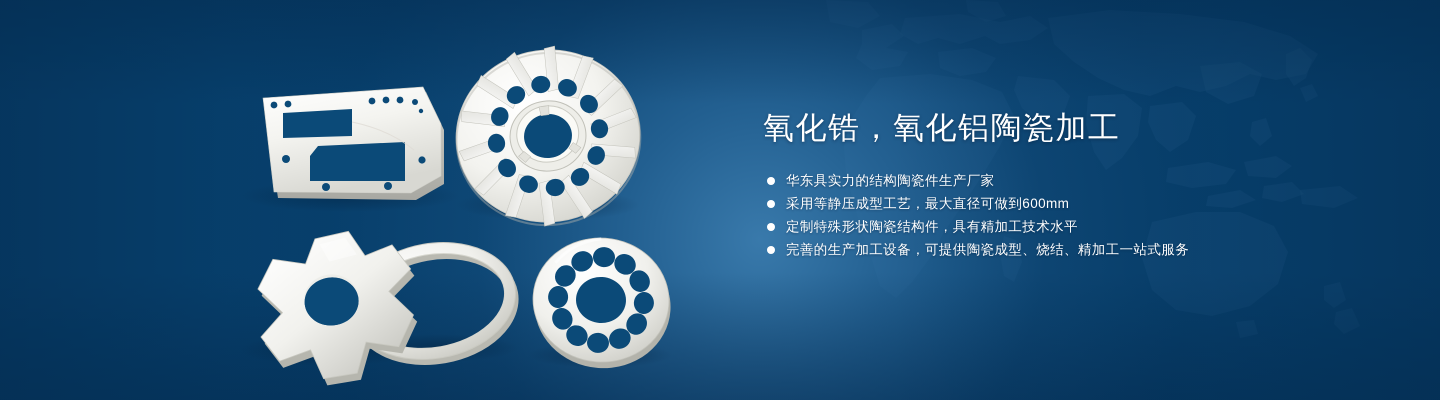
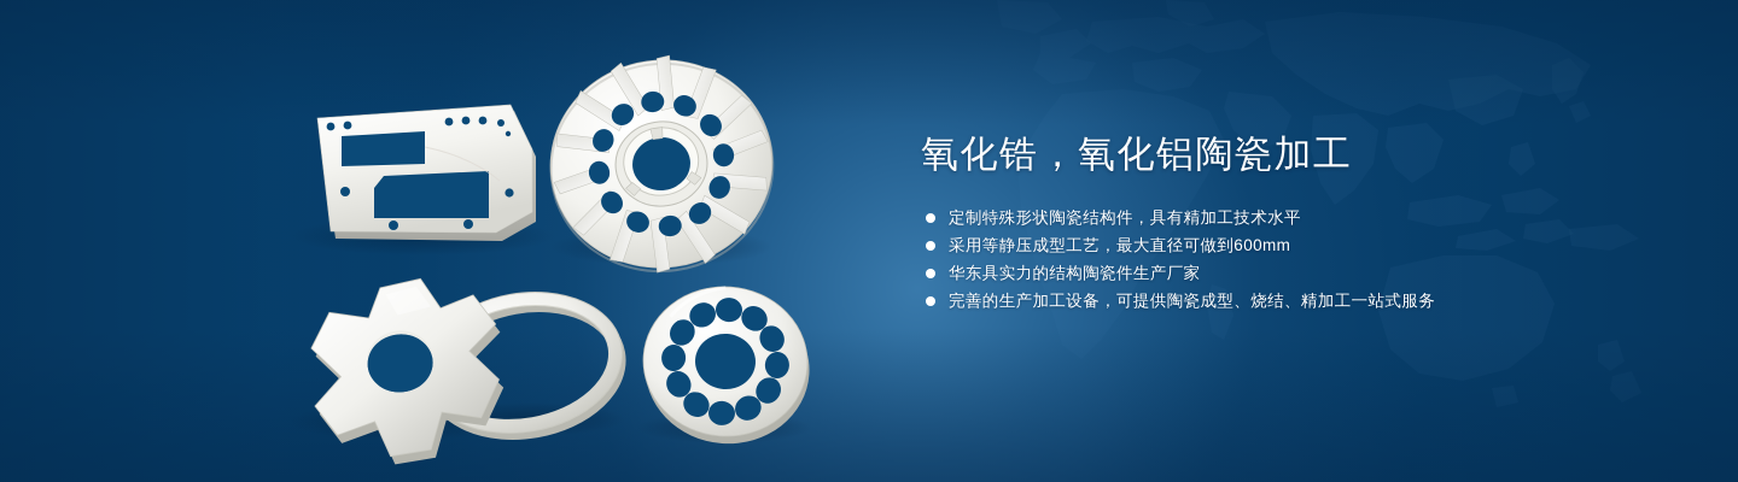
  氧化锆，氧化铝陶瓷加工
- 华东具实力的结构陶瓷件生产厂家
+ 定制特殊形状陶瓷结构件，具有精加工技术水平
  采用等静压成型工艺，最大直径可做到600mm
- 定制特殊形状陶瓷结构件，具有精加工技术水平
+ 华东具实力的结构陶瓷件生产厂家
  完善的生产加工设备，可提供陶瓷成型、烧结、精加工一站式服务
